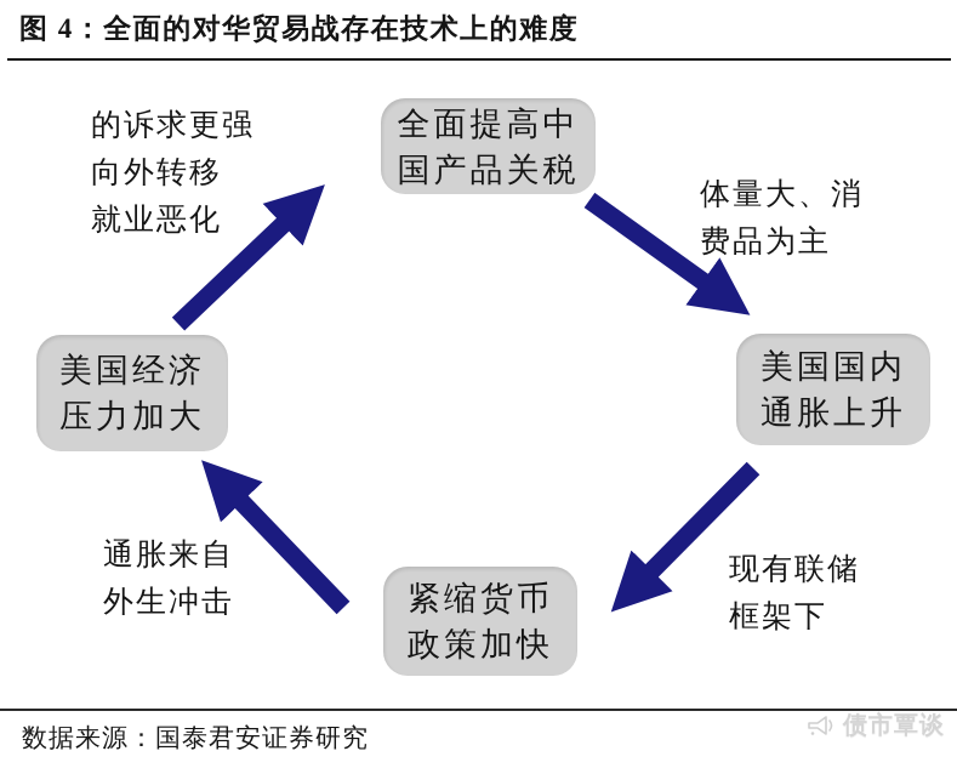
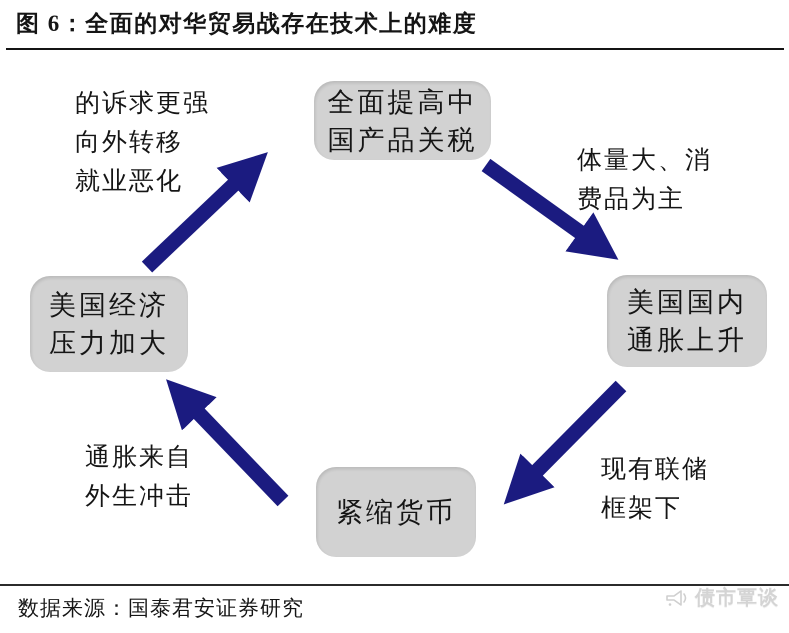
- 图 4：全面的对华贸易战存在技术上的难度
+ 图 6：全面的对华贸易战存在技术上的难度
  全面提高中
  国产品关税
  美国国内
  通胀上升
  紧缩货币
- 政策加快
  美国经济
  压力加大
  的诉求更强
  向外转移
  就业恶化
  体量大、消
  费品为主
  现有联储
  框架下
  通胀来自
  外生冲击
  数据来源：国泰君安证券研究
  债市覃谈
